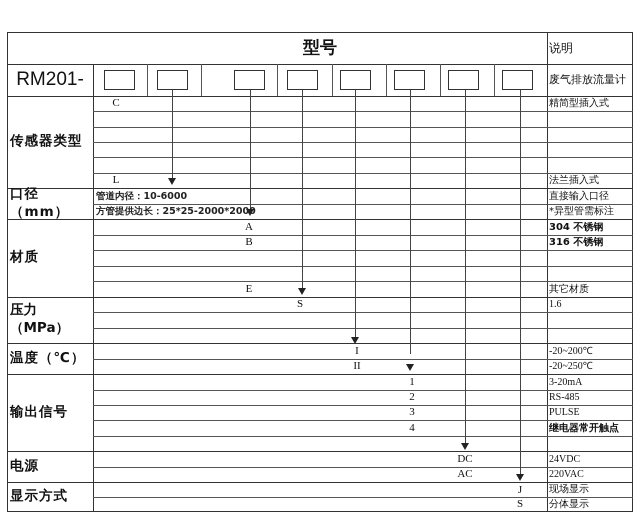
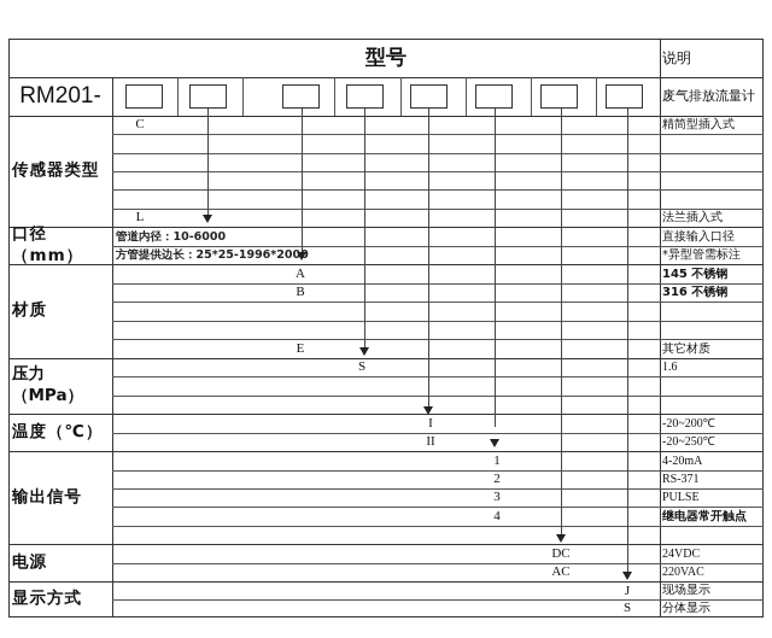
  型号
  说明
  RM201-
  废气排放流量计
  传感器类型
  口径（mm）
  材质
  压力（MPa）
  温度（℃）
  输出信号
  电源
  显示方式
  C
  精简型插入式
  L
  法兰插入式
  管道内径：10-6000
  直接输入口径
- 方管提供边长：25*25-2000*2000
+ 方管提供边长：25*25-1996*2000
  *异型管需标注
  A
- 304 不锈钢
+ 145 不锈钢
  B
  316 不锈钢
  E
  其它材质
  S
  1.6
  I
  -20~200℃
  II
  -20~250℃
  1
- 3-20mA
+ 4-20mA
  2
- RS-485
+ RS-371
  3
  PULSE
  4
  继电器常开触点
  DC
  24VDC
  AC
  220VAC
  J
  现场显示
  S
  分体显示
